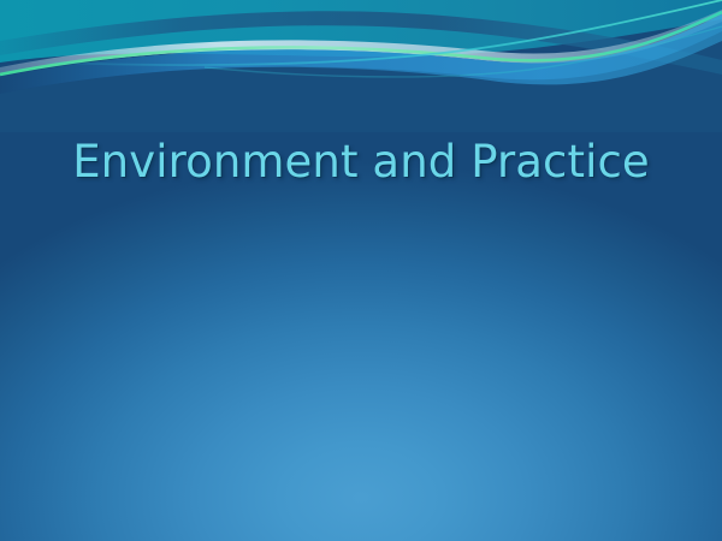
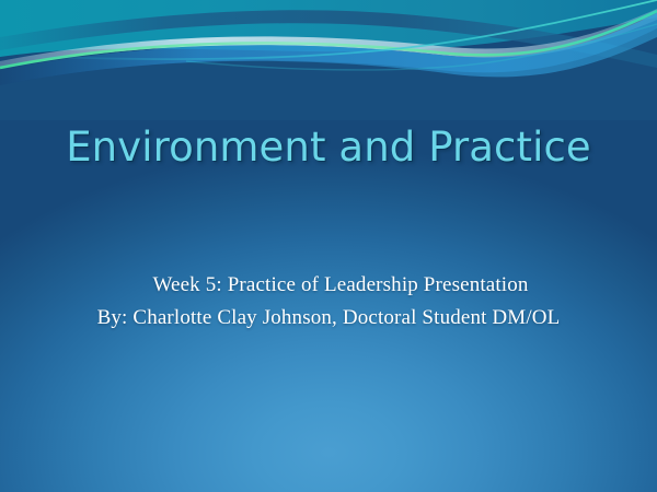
  Environment and Practice
+ Week 5: Practice of Leadership Presentation
+ By: Charlotte Clay Johnson, Doctoral Student DM/OL
